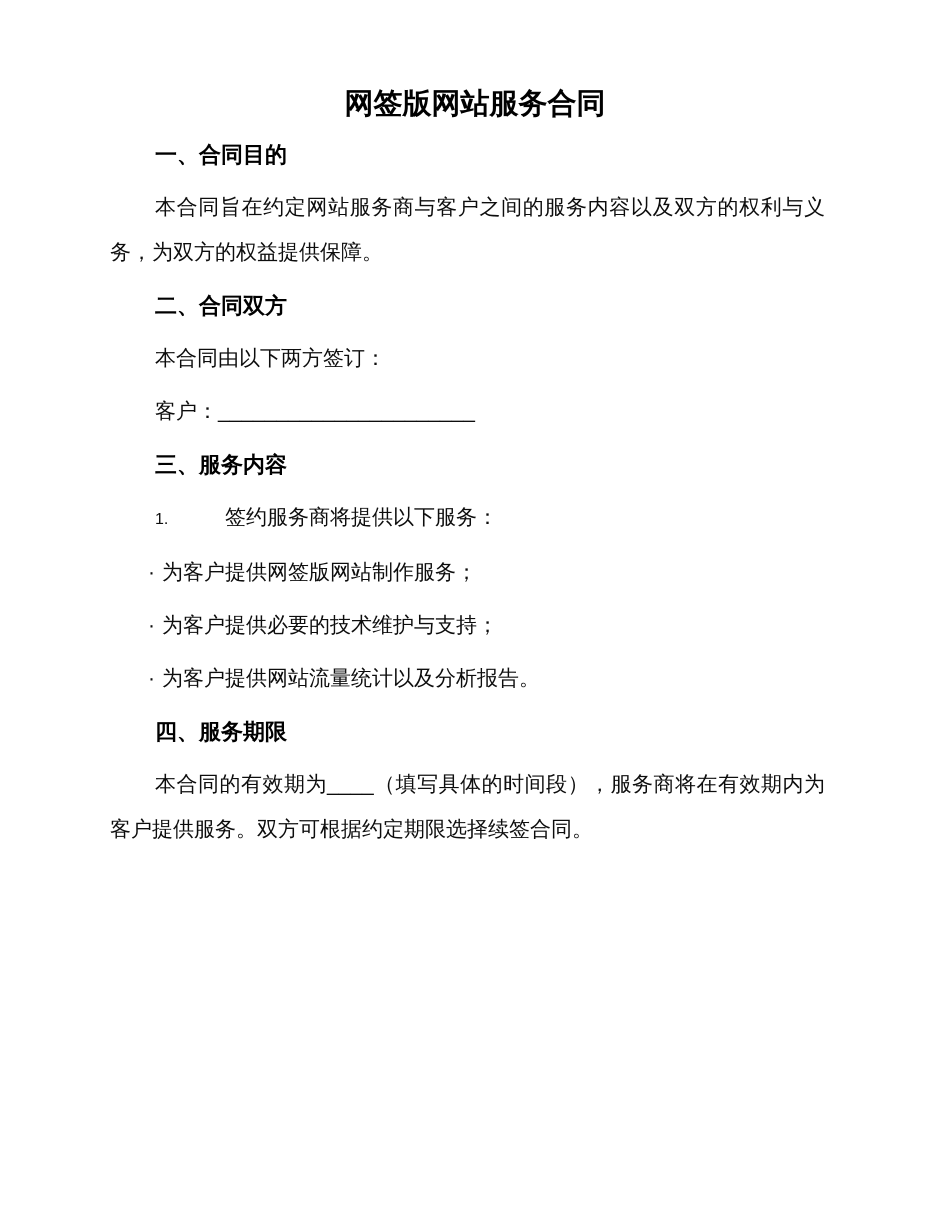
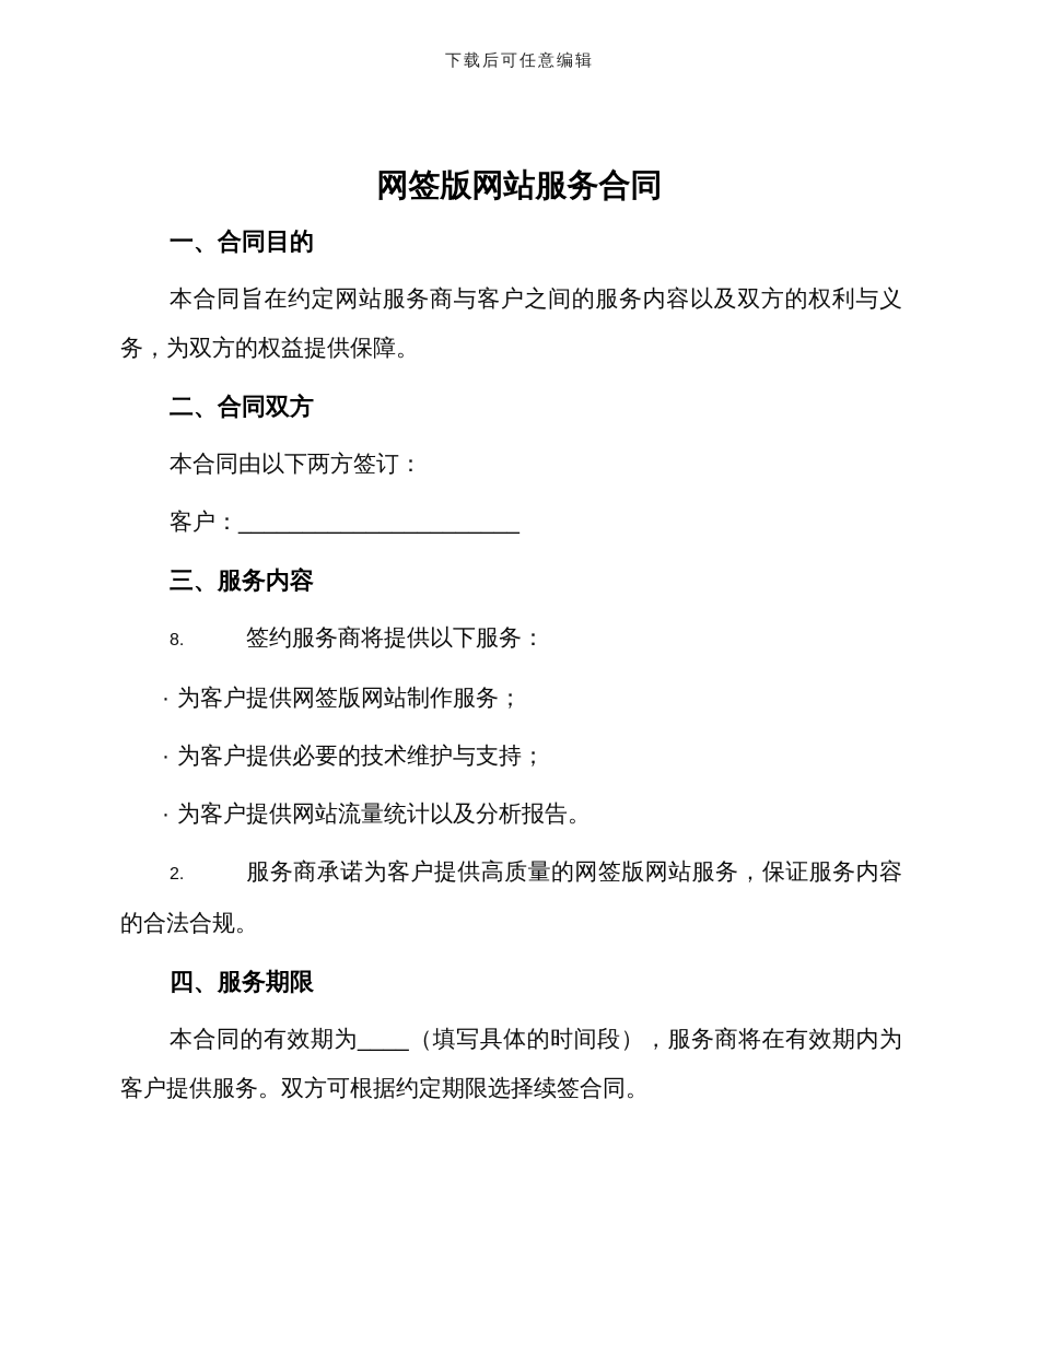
+ 下载后可任意编辑
  网签版网站服务合同
  一、合同目的
  本合同旨在约定网站服务商与客户之间的服务内容以及双方的权利与义务，为双方的权益提供保障。
  二、合同双方
  本合同由以下两方签订：
  客户：______________________
  三、服务内容
- 1. 签约服务商将提供以下服务：
+ 8. 签约服务商将提供以下服务：
  · 为客户提供网签版网站制作服务；
  · 为客户提供必要的技术维护与支持；
  · 为客户提供网站流量统计以及分析报告。
+ 2. 服务商承诺为客户提供高质量的网签版网站服务，保证服务内容的合法合规。
  四、服务期限
  本合同的有效期为____（填写具体的时间段），服务商将在有效期内为客户提供服务。双方可根据约定期限选择续签合同。
